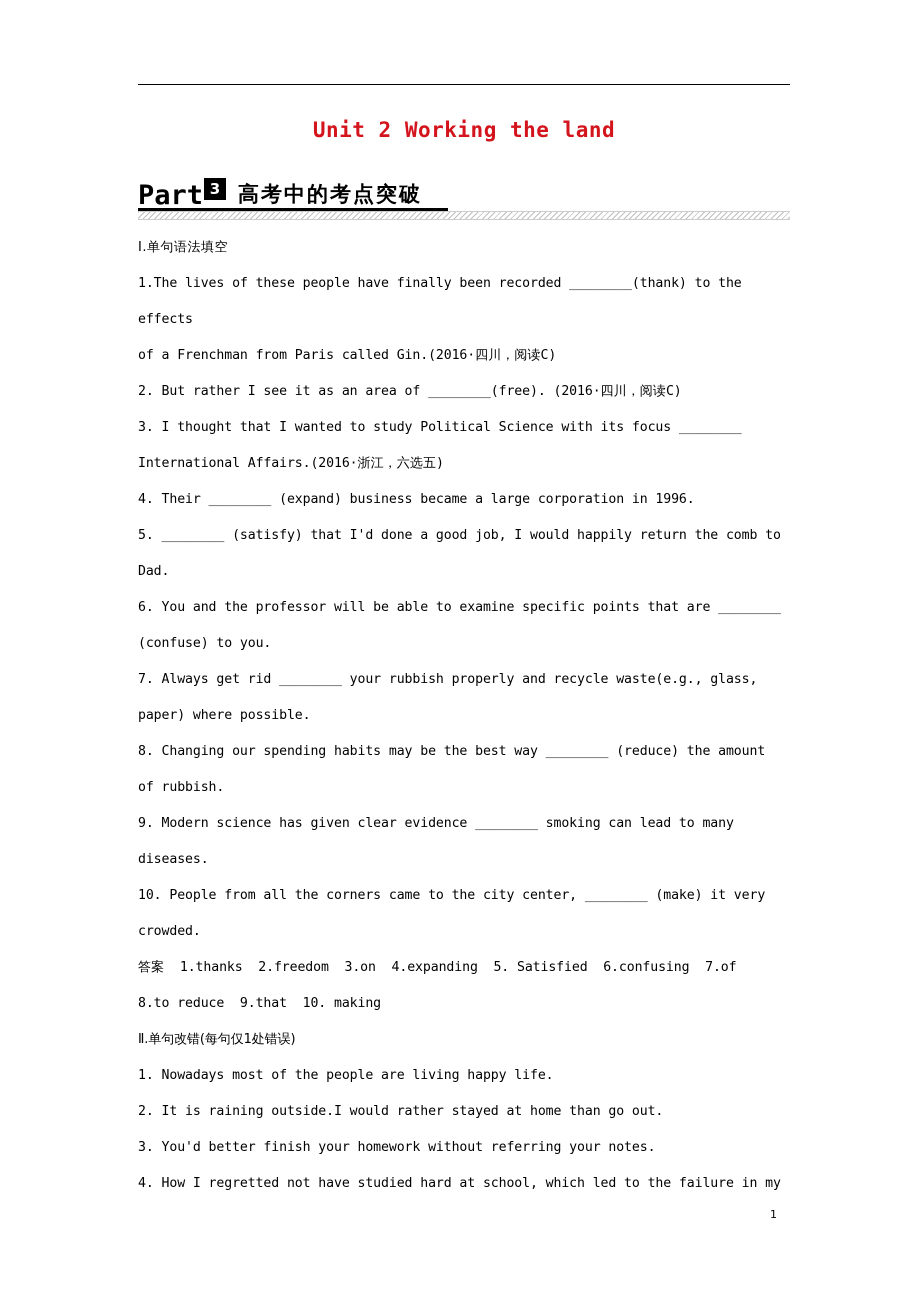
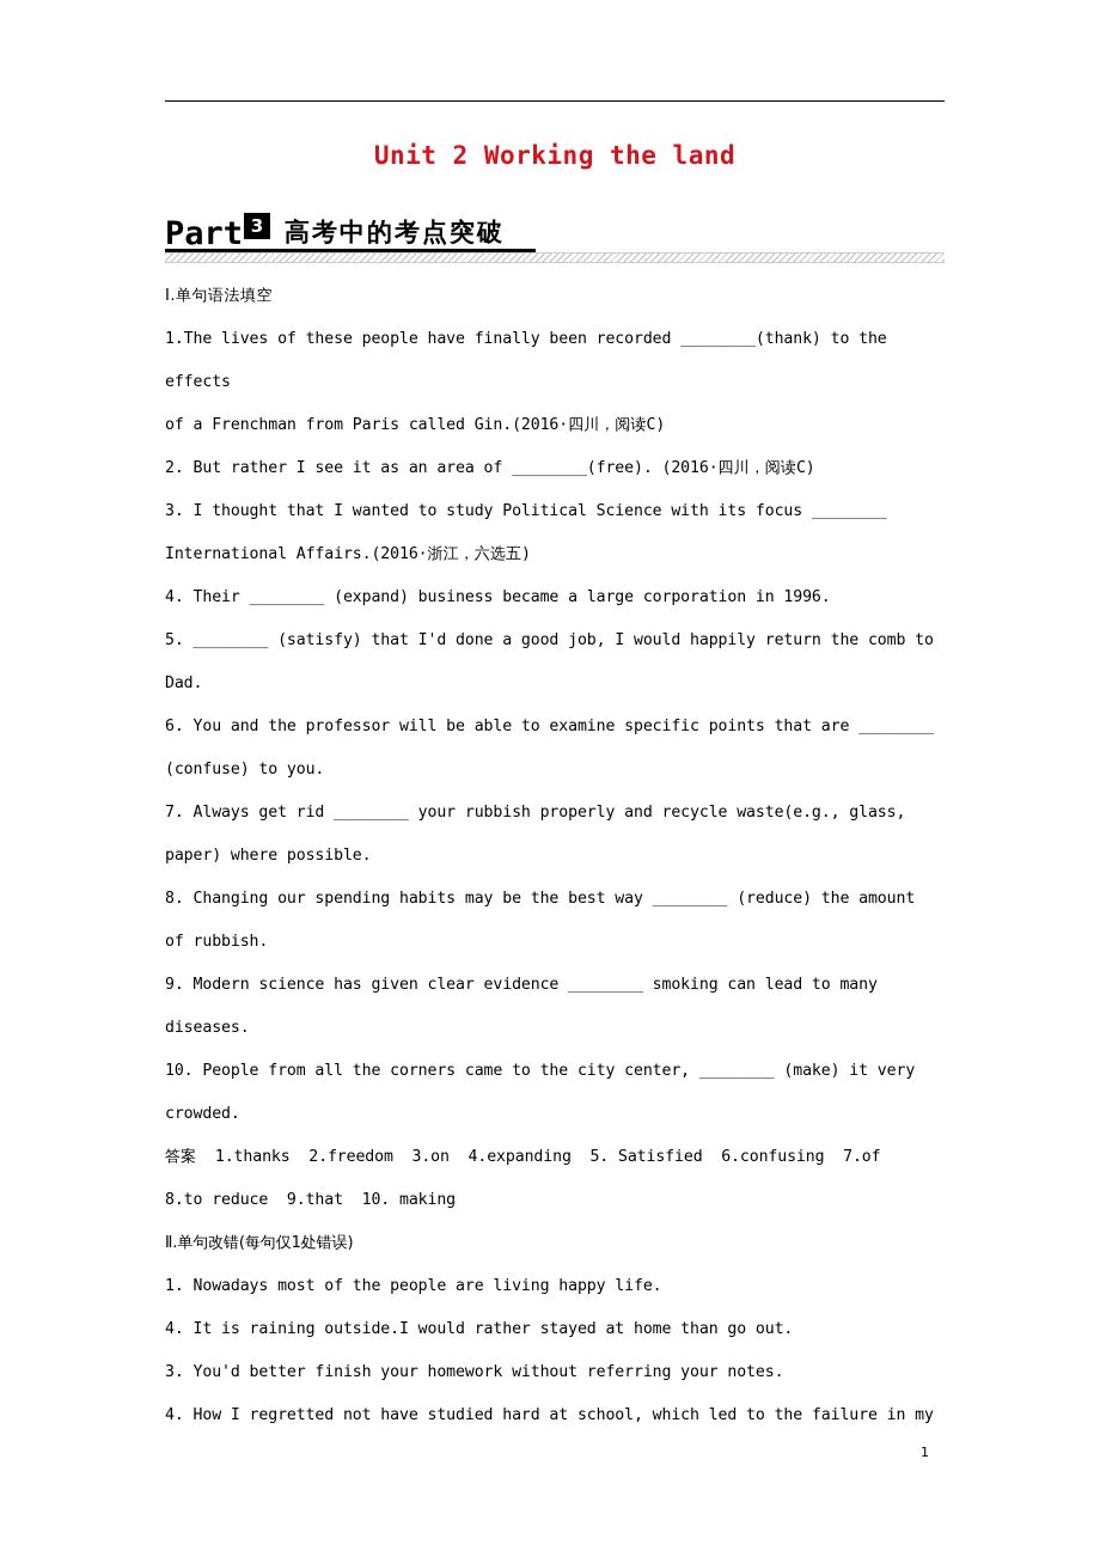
  Unit 2 Working the land
  Part
  3
  高考中的考点突破
  Ⅰ.单句语法填空
  1.The lives of these people have finally been recorded ________(thank) to the effects
  of a Frenchman from Paris called Gin.(2016·四川，阅读C)
  2. But rather I see it as an area of ________(free). (2016·四川，阅读C)
  3. I thought that I wanted to study Political Science with its focus ________
  International Affairs.(2016·浙江，六选五)
  4. Their ________ (expand) business became a large corporation in 1996.
  5. ________ (satisfy) that I'd done a good job, I would happily return the comb to
  Dad.
  6. You and the professor will be able to examine specific points that are ________
  (confuse) to you.
  7. Always get rid ________ your rubbish properly and recycle waste(e.g., glass,
  paper) where possible.
  8. Changing our spending habits may be the best way ________ (reduce) the amount
  of rubbish.
  9. Modern science has given clear evidence ________ smoking can lead to many
  diseases.
  10. People from all the corners came to the city center, ________ (make) it very
  crowded.
  答案 1.thanks 2.freedom 3.on 4.expanding 5. Satisfied 6.confusing 7.of
  8.to reduce 9.that 10. making
  Ⅱ.单句改错(每句仅1处错误)
  1. Nowadays most of the people are living happy life.
- 2. It is raining outside.I would rather stayed at home than go out.
+ 4. It is raining outside.I would rather stayed at home than go out.
  3. You'd better finish your homework without referring your notes.
  4. How I regretted not have studied hard at school, which led to the failure in my
  1
